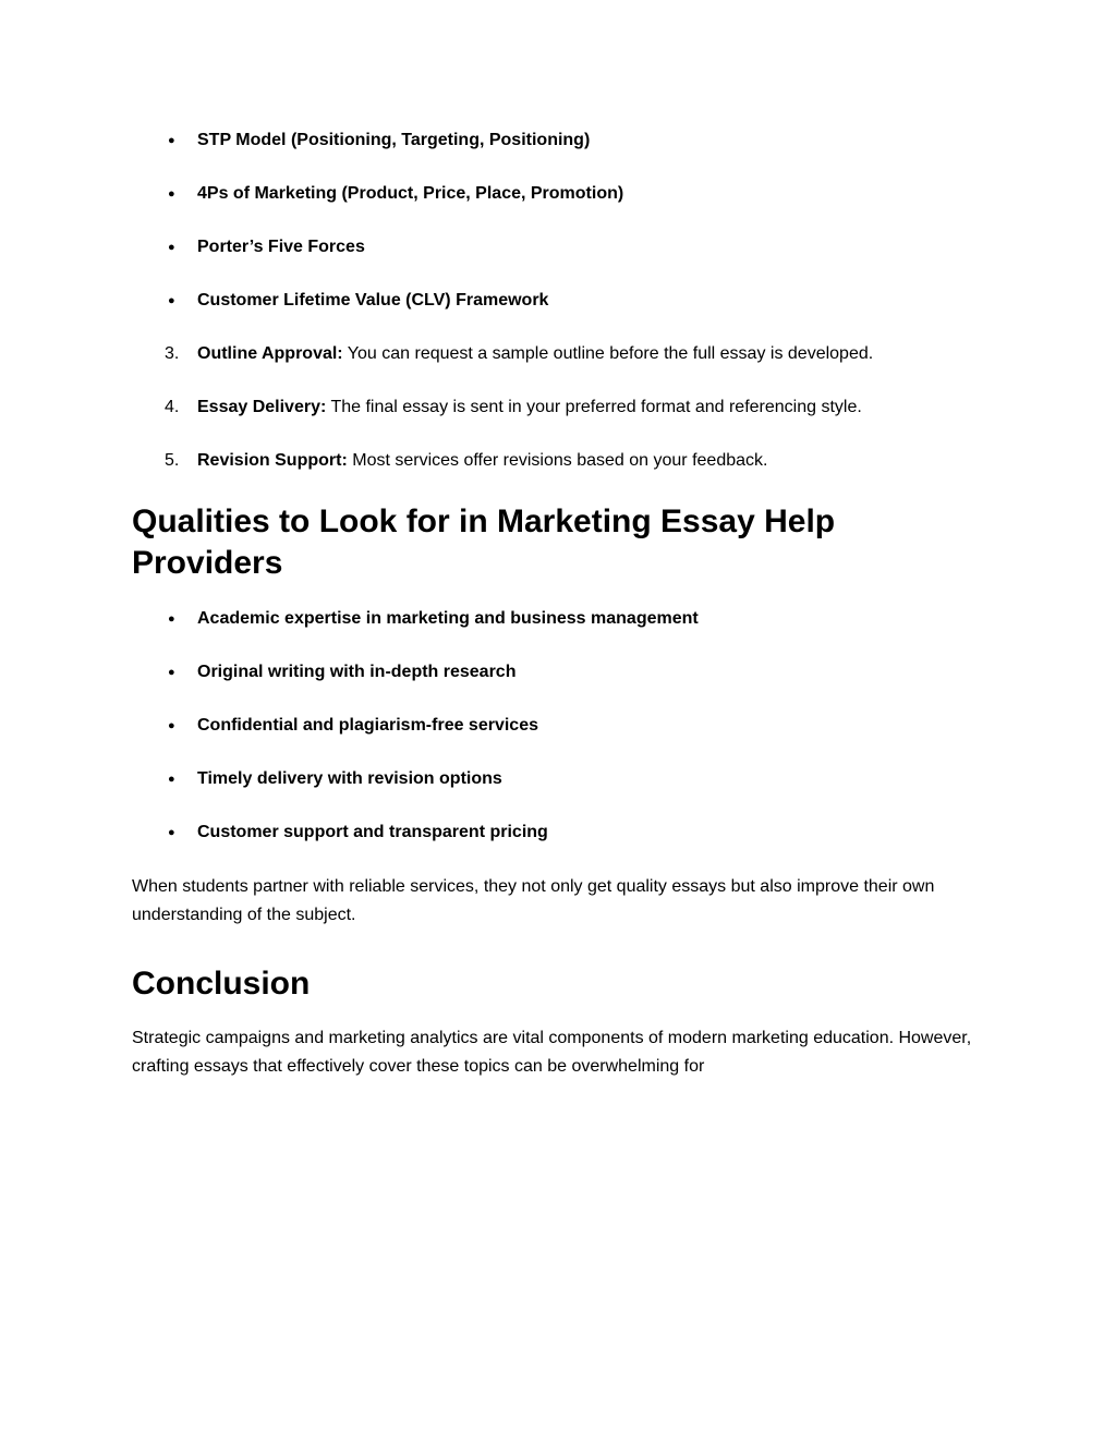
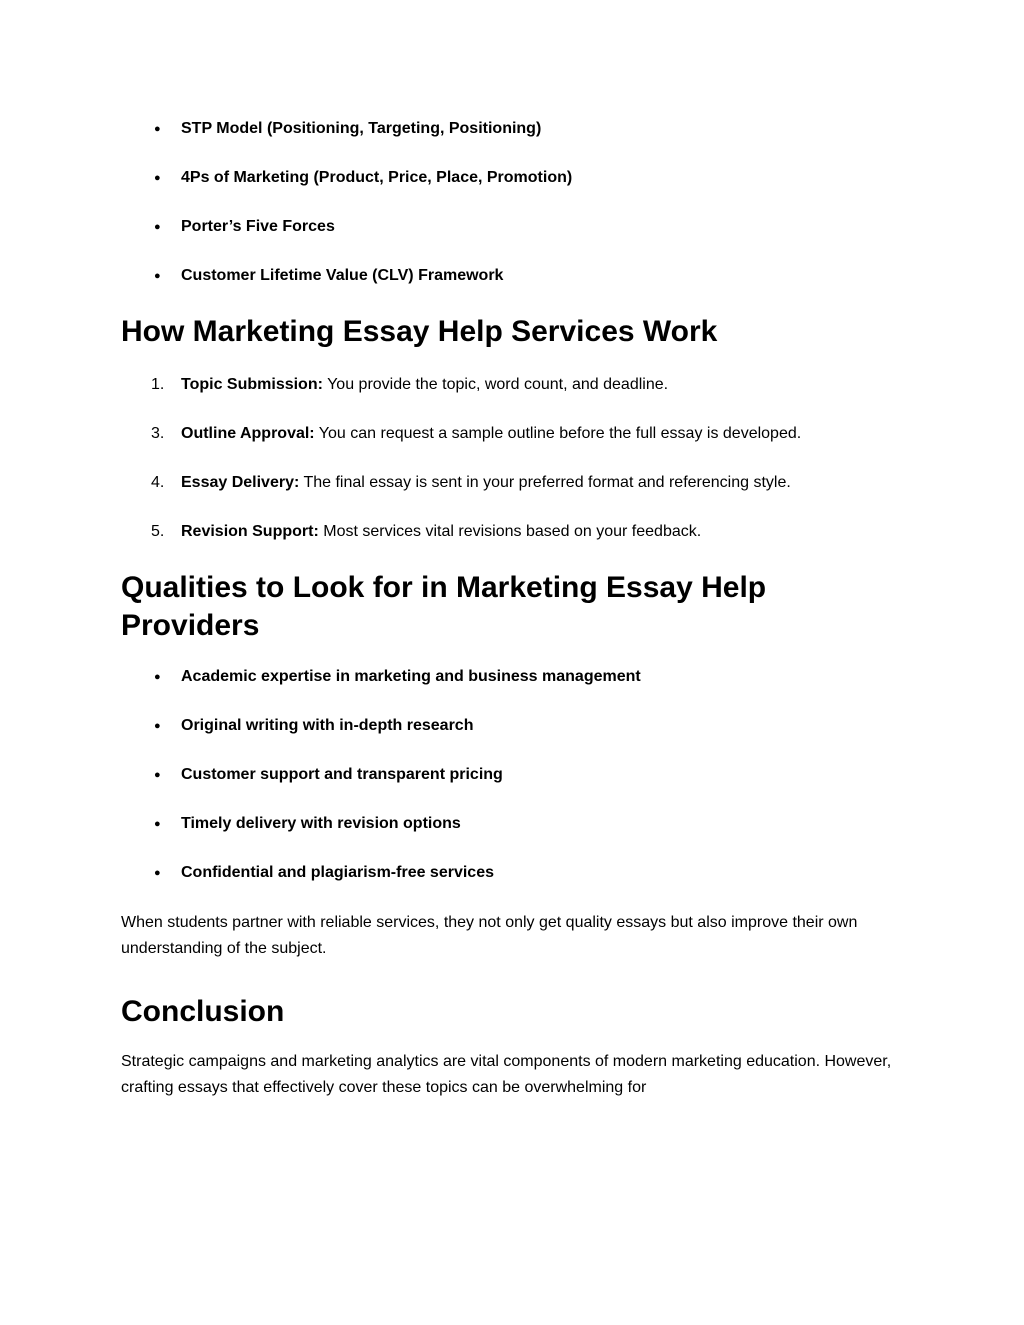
  ●
  STP Model (Positioning, Targeting, Positioning)
  ●
  4Ps of Marketing (Product, Price, Place, Promotion)
  ●
  Porter’s Five Forces
  ●
  Customer Lifetime Value (CLV) Framework
+ How Marketing Essay Help Services Work
+ 1.
+ Topic Submission: You provide the topic, word count, and deadline.
  3.
  Outline Approval: You can request a sample outline before the full essay is developed.
  4.
  Essay Delivery: The final essay is sent in your preferred format and referencing style.
  5.
- Revision Support: Most services offer revisions based on your feedback.
+ Revision Support: Most services vital revisions based on your feedback.
  Qualities to Look for in Marketing Essay Help Providers
  ●
  Academic expertise in marketing and business management
  ●
  Original writing with in-depth research
  ●
- Confidential and plagiarism-free services
+ Customer support and transparent pricing
  ●
  Timely delivery with revision options
  ●
- Customer support and transparent pricing
+ Confidential and plagiarism-free services
  When students partner with reliable services, they not only get quality essays but also improve their own understanding of the subject.
  Conclusion
  Strategic campaigns and marketing analytics are vital components of modern marketing education. However, crafting essays that effectively cover these topics can be overwhelming for
